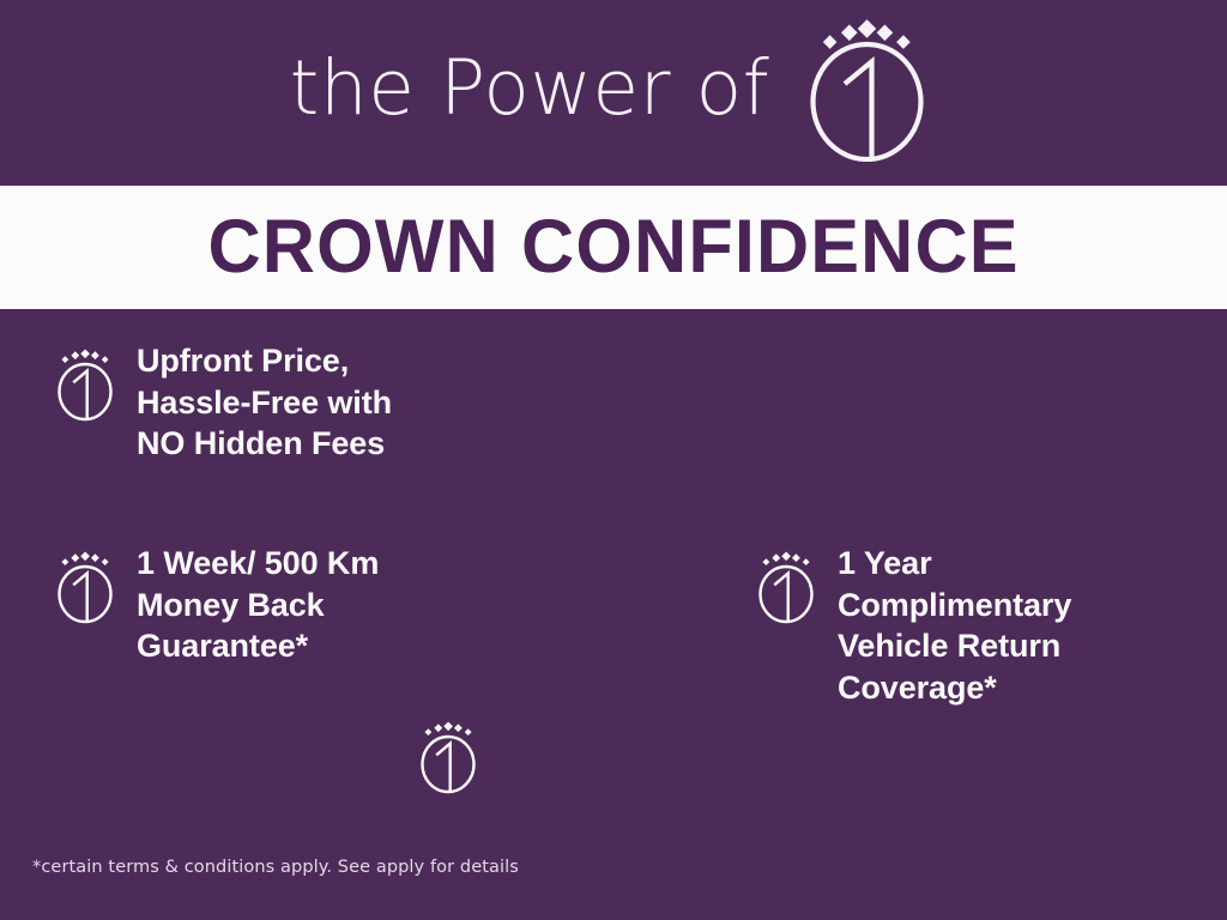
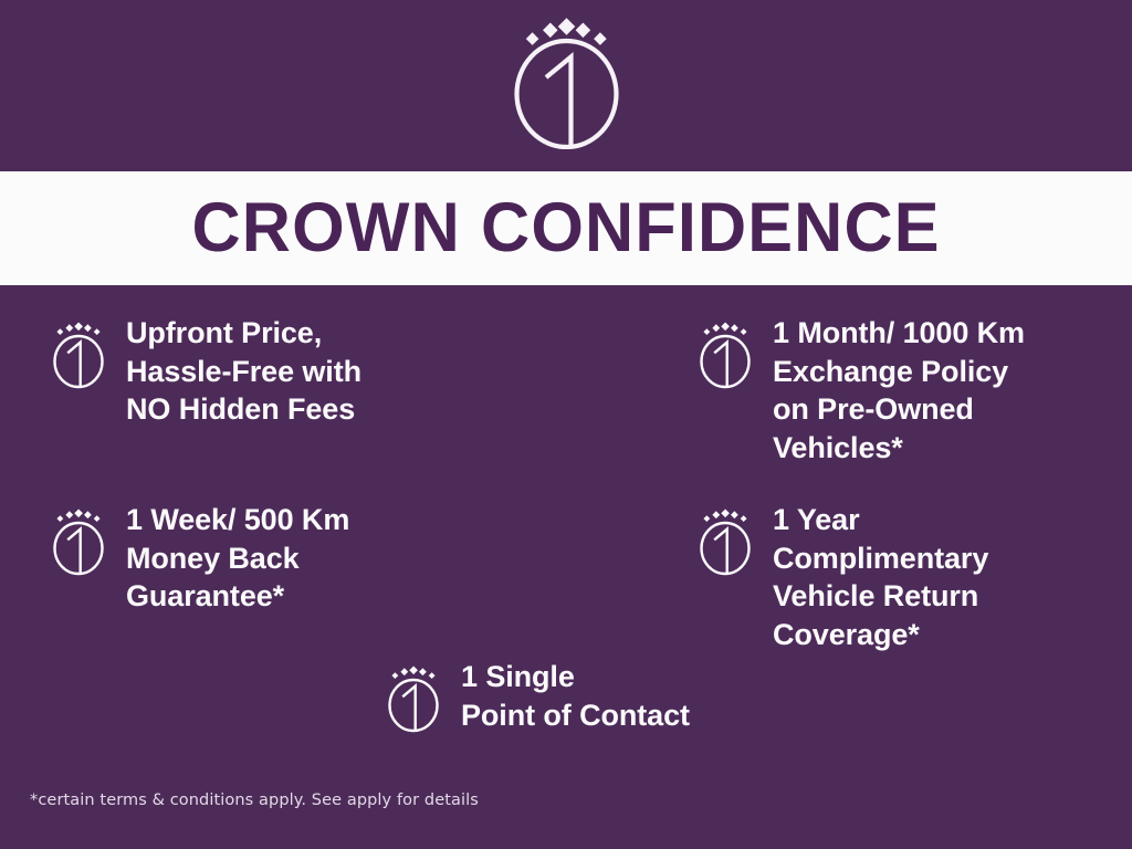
- the Power of
  CROWN CONFIDENCE
  Upfront Price,
  Hassle-Free with
  NO Hidden Fees
+ 1 Month/ 1000 Km
+ Exchange Policy
+ on Pre-Owned
+ Vehicles*
  1 Week/ 500 Km
  Money Back
  Guarantee*
  1 Year
  Complimentary
  Vehicle Return
  Coverage*
+ 1 Single
+ Point of Contact
  *certain terms & conditions apply. See apply for details
